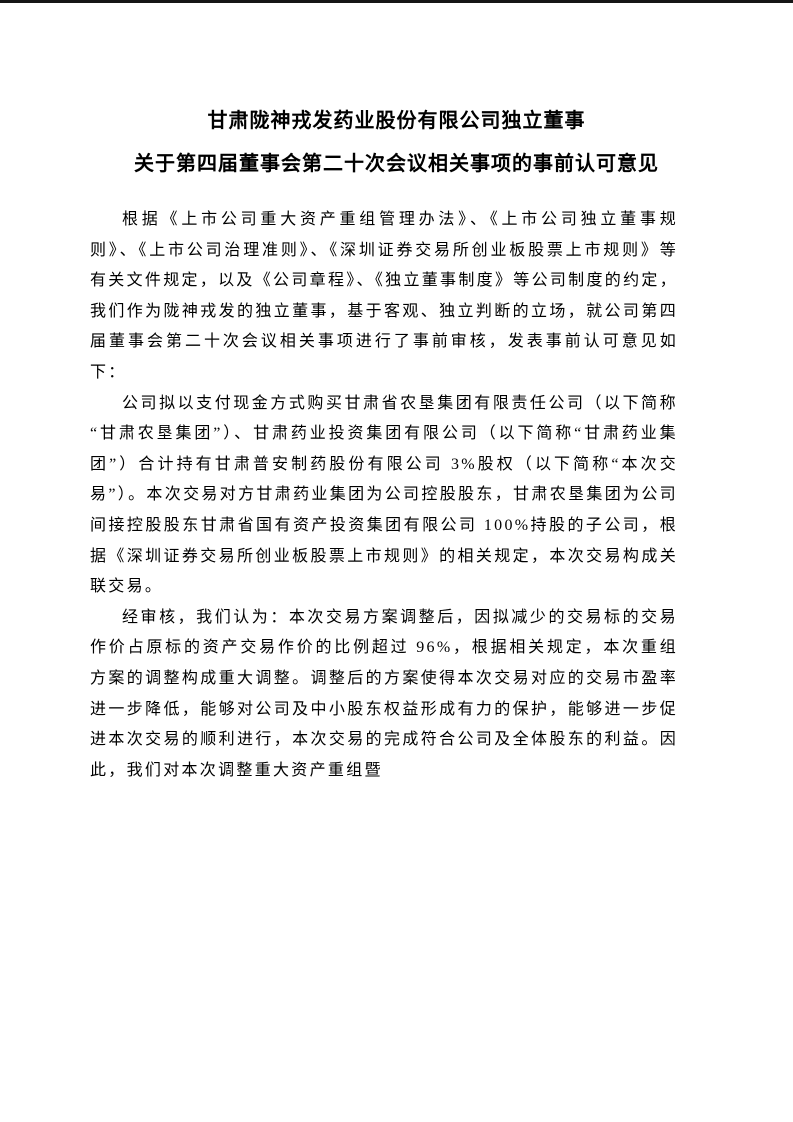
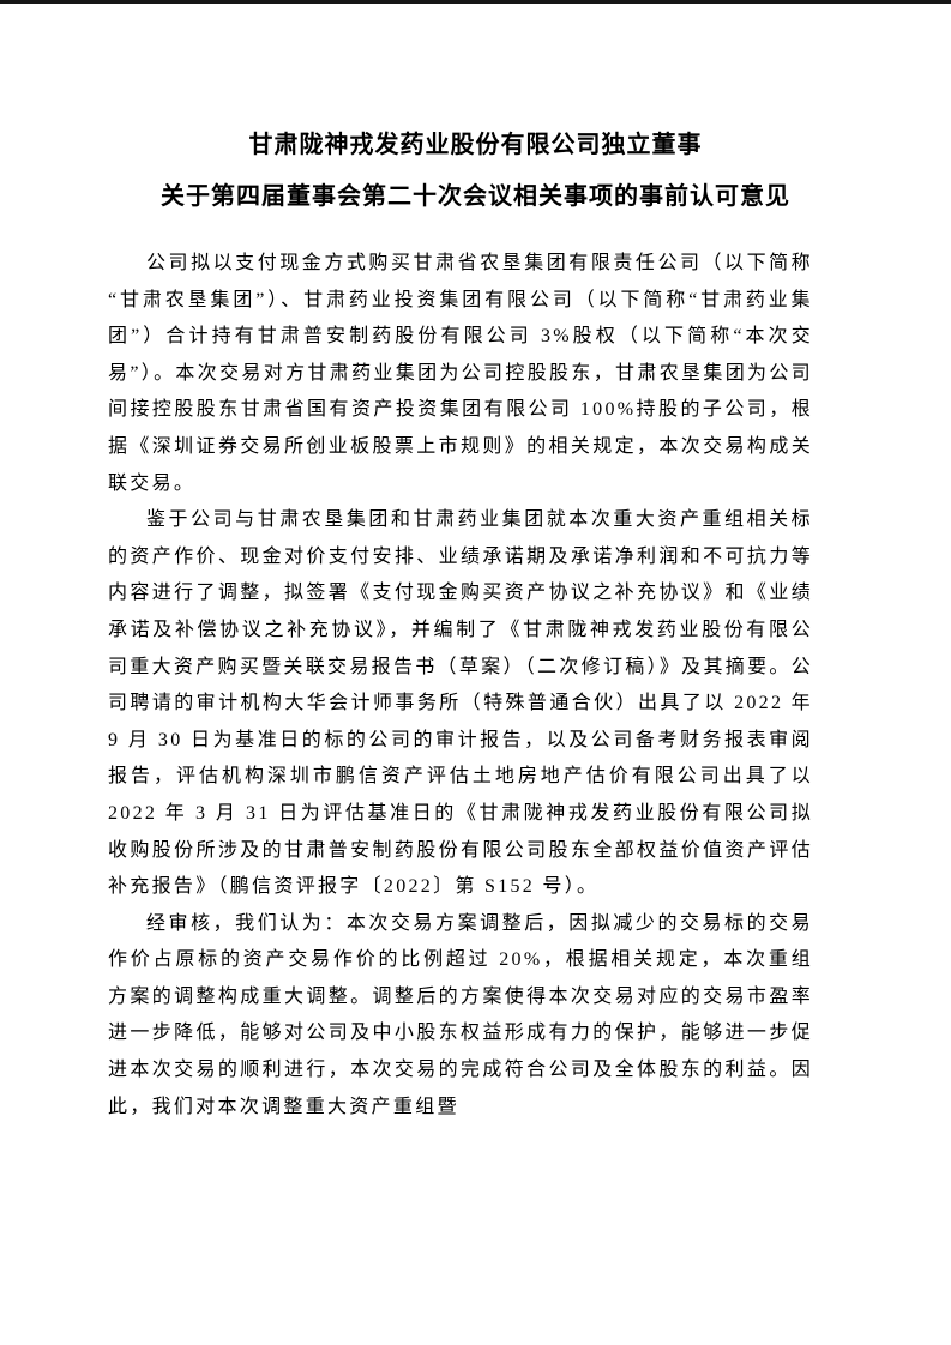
  甘肃陇神戎发药业股份有限公司独立董事
  关于第四届董事会第二十次会议相关事项的事前认可意见
- 根据《上市公司重大资产重组管理办法》、《上市公司独立董事规则》、《上市公司治理准则》、《深圳证券交易所创业板股票上市规则》等有关文件规定，以及《公司章程》、《独立董事制度》等公司制度的约定，我们作为陇神戎发的独立董事，基于客观、独立判断的立场，就公司第四届董事会第二十次会议相关事项进行了事前审核，发表事前认可意见如下：
  公司拟以支付现金方式购买甘肃省农垦集团有限责任公司（以下简称“甘肃农垦集团”）、甘肃药业投资集团有限公司（以下简称“甘肃药业集团”）合计持有甘肃普安制药股份有限公司 3%股权（以下简称“本次交易”）。本次交易对方甘肃药业集团为公司控股股东，甘肃农垦集团为公司间接控股股东甘肃省国有资产投资集团有限公司 100%持股的子公司，根据《深圳证券交易所创业板股票上市规则》的相关规定，本次交易构成关联交易。
+ 鉴于公司与甘肃农垦集团和甘肃药业集团就本次重大资产重组相关标的资产作价、现金对价支付安排、业绩承诺期及承诺净利润和不可抗力等内容进行了调整，拟签署《支付现金购买资产协议之补充协议》和《业绩承诺及补偿协议之补充协议》，并编制了《甘肃陇神戎发药业股份有限公司重大资产购买暨关联交易报告书（草案）（二次修订稿）》及其摘要。公司聘请的审计机构大华会计师事务所（特殊普通合伙）出具了以 2022 年 9 月 30 日为基准日的标的公司的审计报告，以及公司备考财务报表审阅报告，评估机构深圳市鹏信资产评估土地房地产估价有限公司出具了以 2022 年 3 月 31 日为评估基准日的《甘肃陇神戎发药业股份有限公司拟收购股份所涉及的甘肃普安制药股份有限公司股东全部权益价值资产评估补充报告》（鹏信资评报字〔2022〕第 S152 号）。
- 经审核，我们认为：本次交易方案调整后，因拟减少的交易标的交易作价占原标的资产交易作价的比例超过 96%，根据相关规定，本次重组方案的调整构成重大调整。调整后的方案使得本次交易对应的交易市盈率进一步降低，能够对公司及中小股东权益形成有力的保护，能够进一步促进本次交易的顺利进行，本次交易的完成符合公司及全体股东的利益。因此，我们对本次调整重大资产重组暨
+ 经审核，我们认为：本次交易方案调整后，因拟减少的交易标的交易作价占原标的资产交易作价的比例超过 20%，根据相关规定，本次重组方案的调整构成重大调整。调整后的方案使得本次交易对应的交易市盈率进一步降低，能够对公司及中小股东权益形成有力的保护，能够进一步促进本次交易的顺利进行，本次交易的完成符合公司及全体股东的利益。因此，我们对本次调整重大资产重组暨
